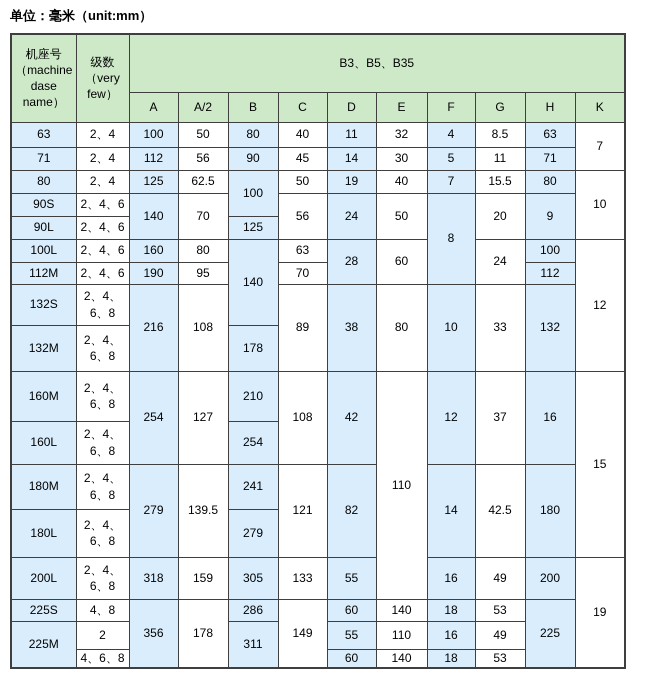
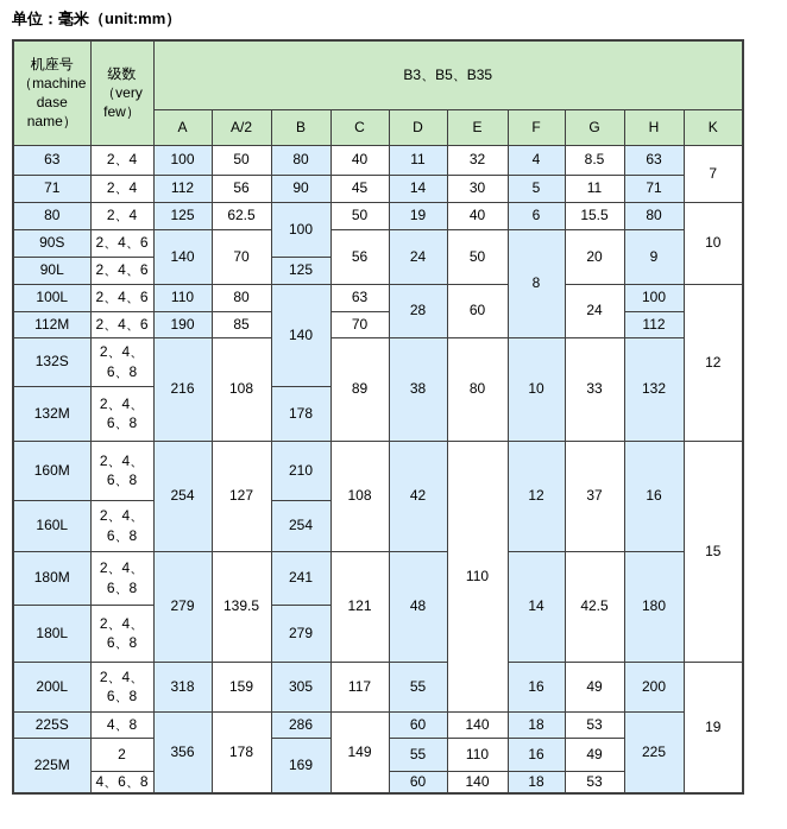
  单位：毫米（unit:mm）
  机座号 （machine dase name）	级数 （very few）	B3、B5、B35
  A	A/2	B	C	D	E	F	G	H	K
  63	2、4	100	50	80	40	11	32	4	8.5	63	7
  71	2、4	112	56	90	45	14	30	5	11	71
- 80	2、4	125	62.5	100	50	19	40	7	15.5	80	10
+ 80	2、4	125	62.5	100	50	19	40	6	15.5	80	10
  90S	2、4、6	140	70	56	24	50	8	20	9
  90L	2、4、6	125
- 100L	2、4、6	160	80	140	63	28	60	24	100	12
+ 100L	2、4、6	110	80	140	63	28	60	24	100	12
- 112M	2、4、6	190	95	70	112
+ 112M	2、4、6	190	85	70	112
  132S	2、4、 6、8	216	108	89	38	80	10	33	132
  132M	2、4、 6、8	178
  160M	2、4、 6、8	254	127	210	108	42	110	12	37	16	15
  160L	2、4、 6、8	254
- 180M	2、4、 6、8	279	139.5	241	121	82	14	42.5	180
+ 180M	2、4、 6、8	279	139.5	241	121	48	14	42.5	180
  180L	2、4、 6、8	279
- 200L	2、4、 6、8	318	159	305	133	55	16	49	200	19
+ 200L	2、4、 6、8	318	159	305	117	55	16	49	200	19
  225S	4、8	356	178	286	149	60	140	18	53	225
- 225M	2	311	55	110	16	49
+ 225M	2	169	55	110	16	49
  4、6、8	60	140	18	53
